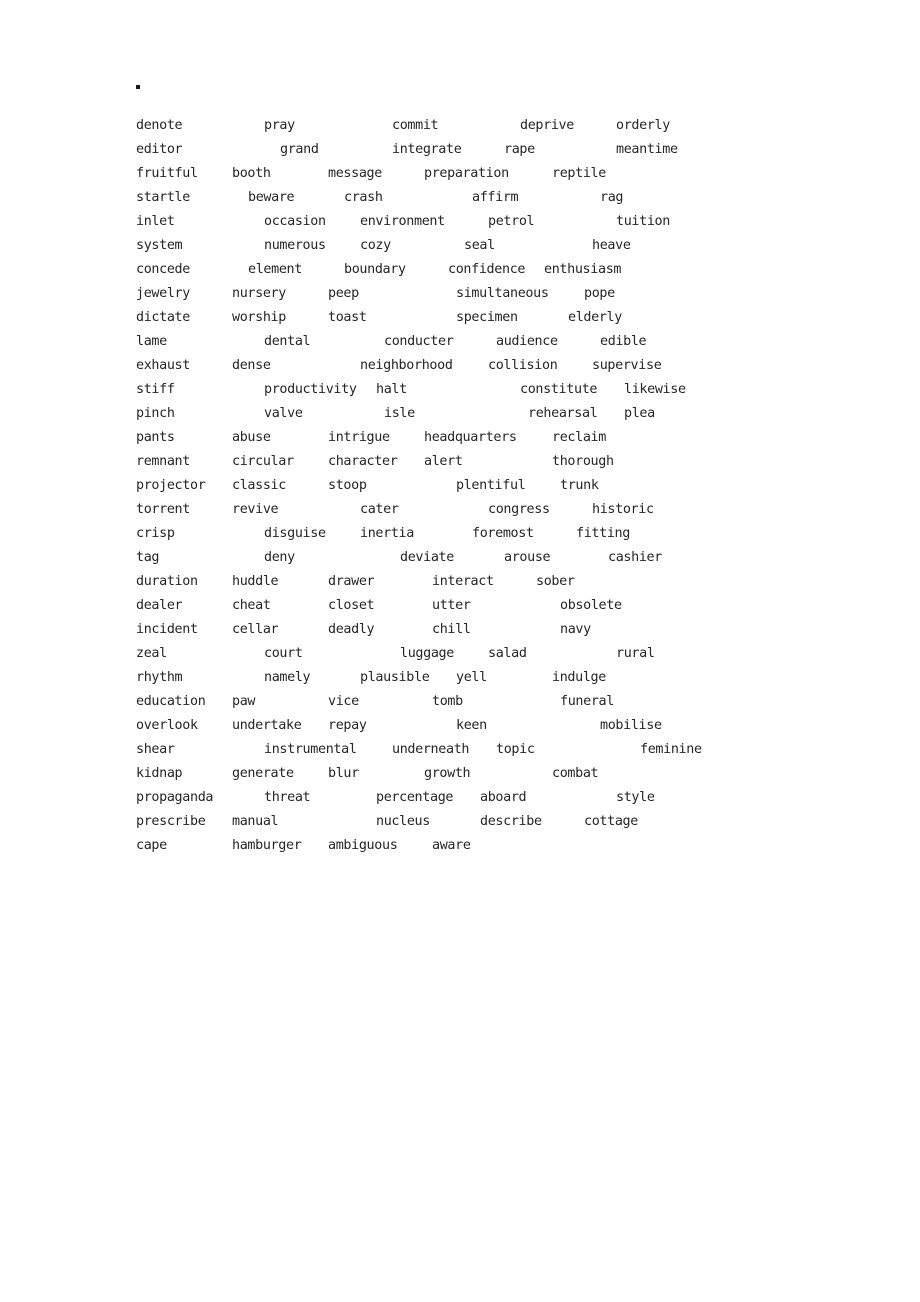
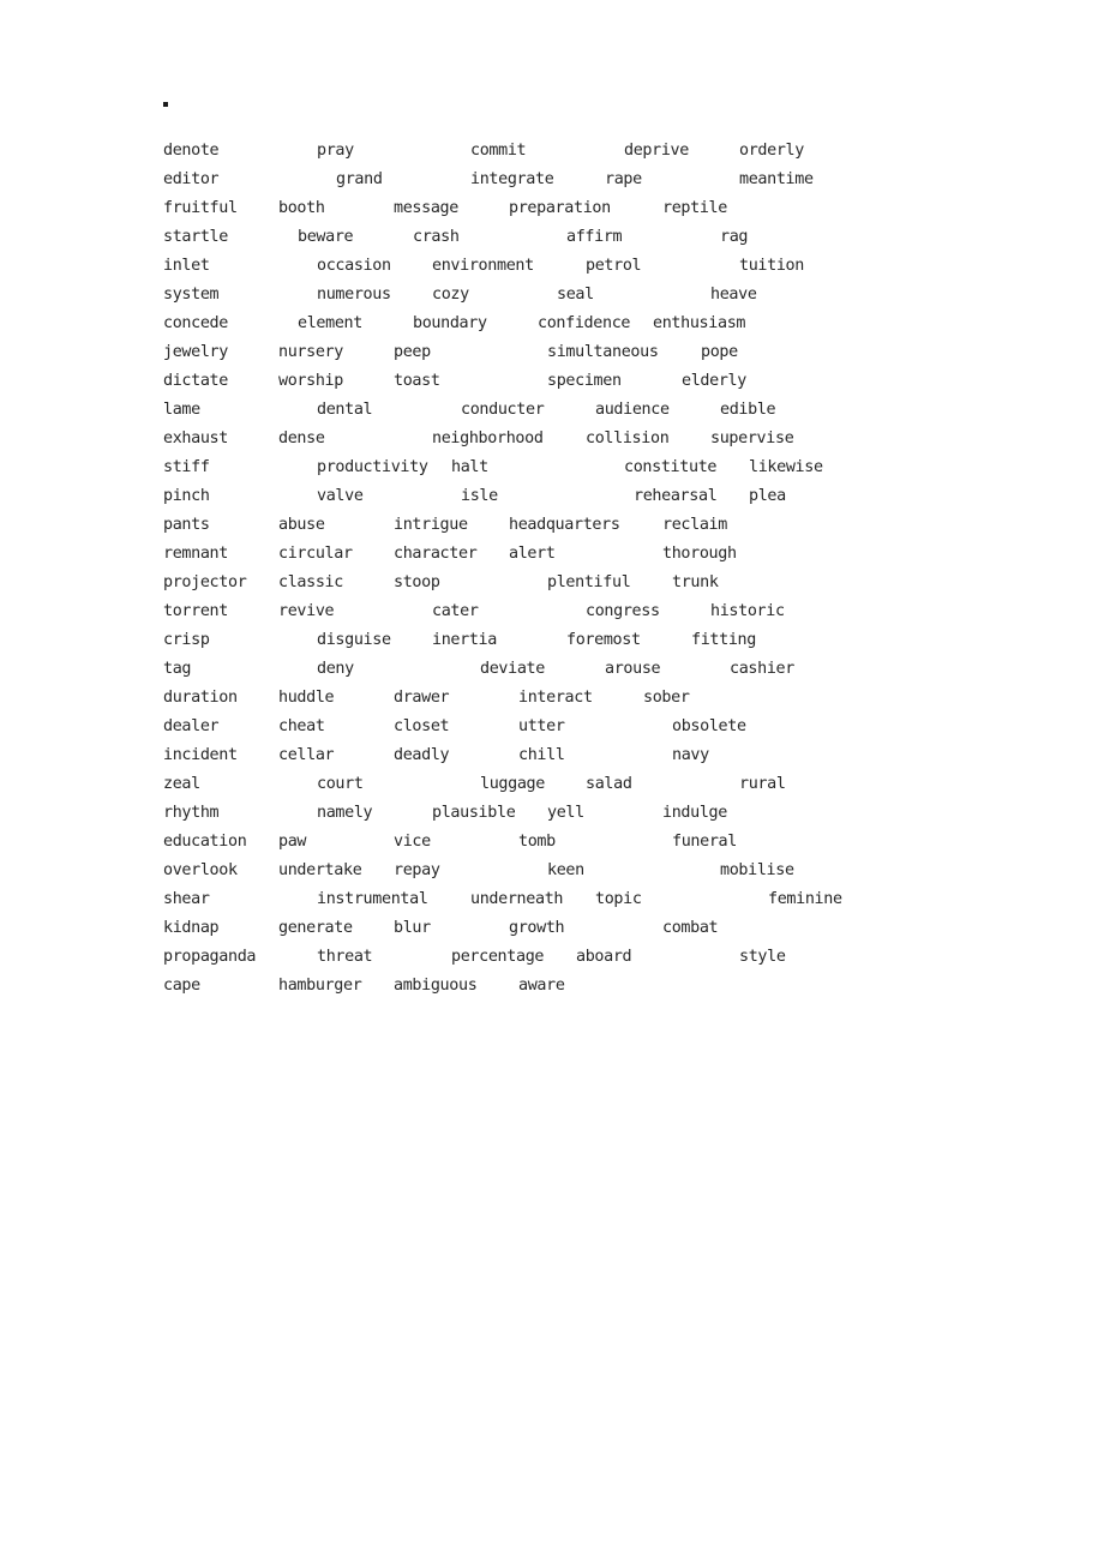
  denote
  pray
  commit
  deprive
  orderly
  editor
  grand
  integrate
  rape
  meantime
  fruitful
  booth
  message
  preparation
  reptile
  startle
  beware
  crash
  affirm
  rag
  inlet
  occasion
  environment
  petrol
  tuition
  system
  numerous
  cozy
  seal
  heave
  concede
  element
  boundary
  confidence
  enthusiasm
  jewelry
  nursery
  peep
  simultaneous
  pope
  dictate
  worship
  toast
  specimen
  elderly
  lame
  dental
  conducter
  audience
  edible
  exhaust
  dense
  neighborhood
  collision
  supervise
  stiff
  productivity
  halt
  constitute
  likewise
  pinch
  valve
  isle
  rehearsal
  plea
  pants
  abuse
  intrigue
  headquarters
  reclaim
  remnant
  circular
  character
  alert
  thorough
  projector
  classic
  stoop
  plentiful
  trunk
  torrent
  revive
  cater
  congress
  historic
  crisp
  disguise
  inertia
  foremost
  fitting
  tag
  deny
  deviate
  arouse
  cashier
  duration
  huddle
  drawer
  interact
  sober
  dealer
  cheat
  closet
  utter
  obsolete
  incident
  cellar
  deadly
  chill
  navy
  zeal
  court
  luggage
  salad
  rural
  rhythm
  namely
  plausible
  yell
  indulge
  education
  paw
  vice
  tomb
  funeral
  overlook
  undertake
  repay
  keen
  mobilise
  shear
  instrumental
  underneath
  topic
  feminine
  kidnap
  generate
  blur
  growth
  combat
  propaganda
  threat
  percentage
  aboard
  style
- prescribe
- manual
- nucleus
- describe
- cottage
  cape
  hamburger
  ambiguous
  aware
